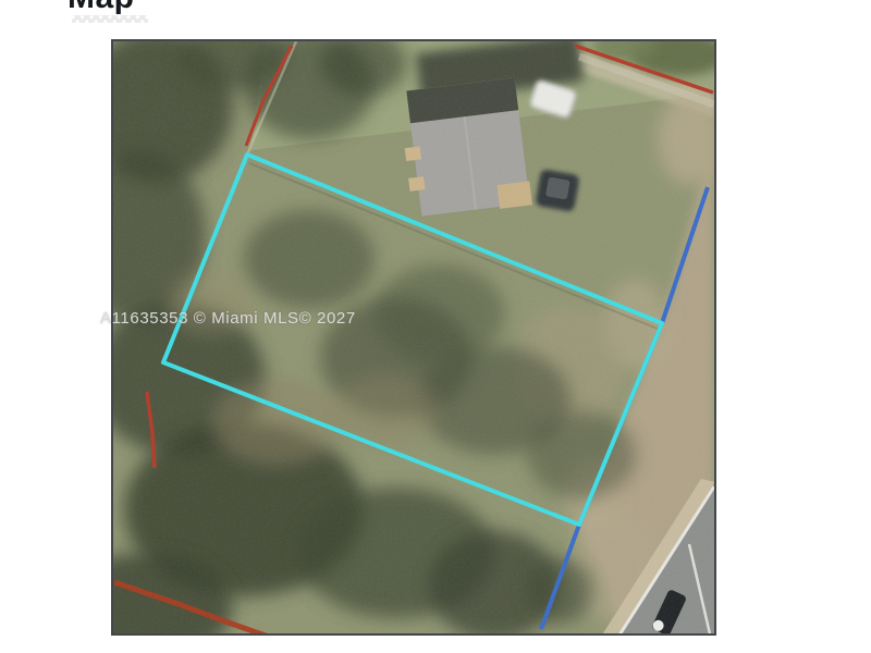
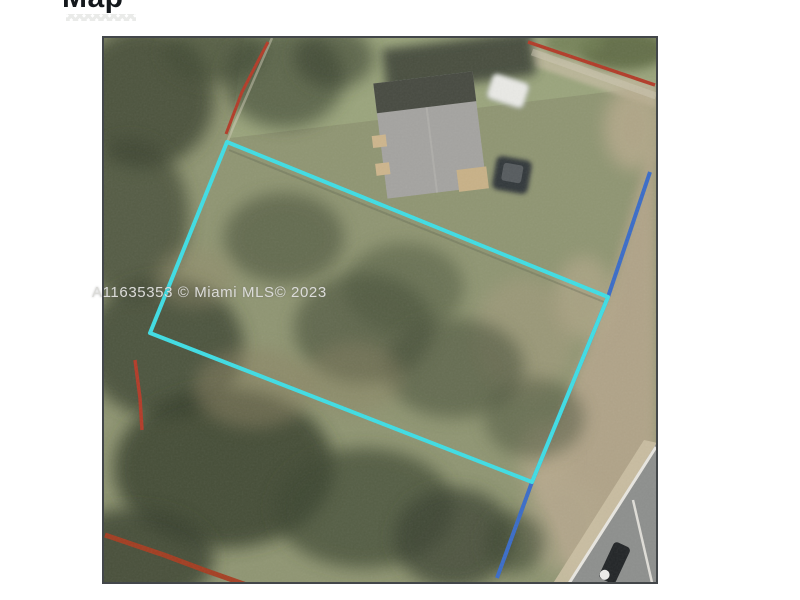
- A11635353 © Miami MLS© 2027
+ A11635353 © Miami MLS© 2023
